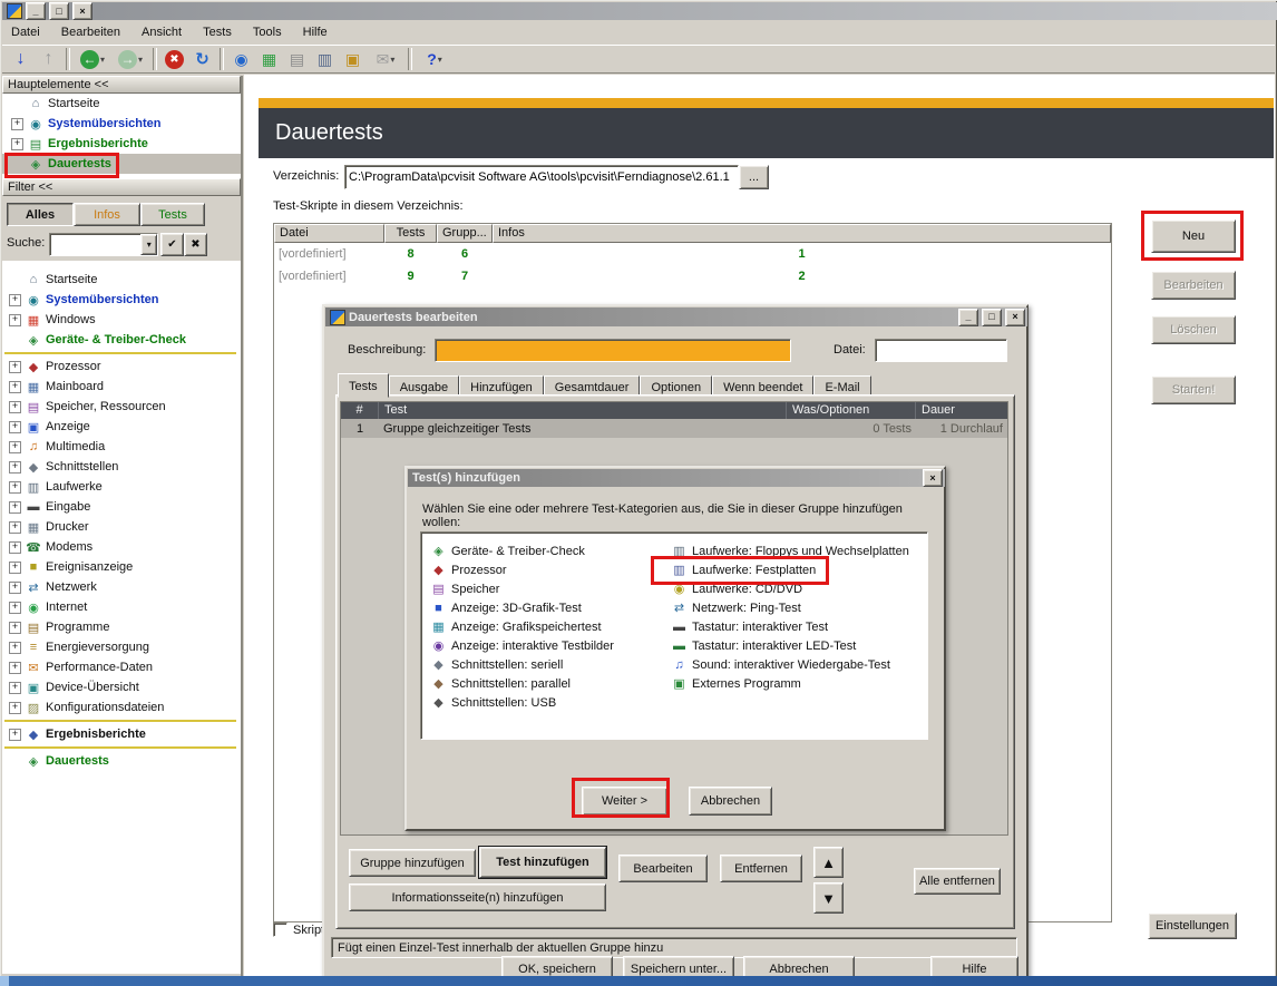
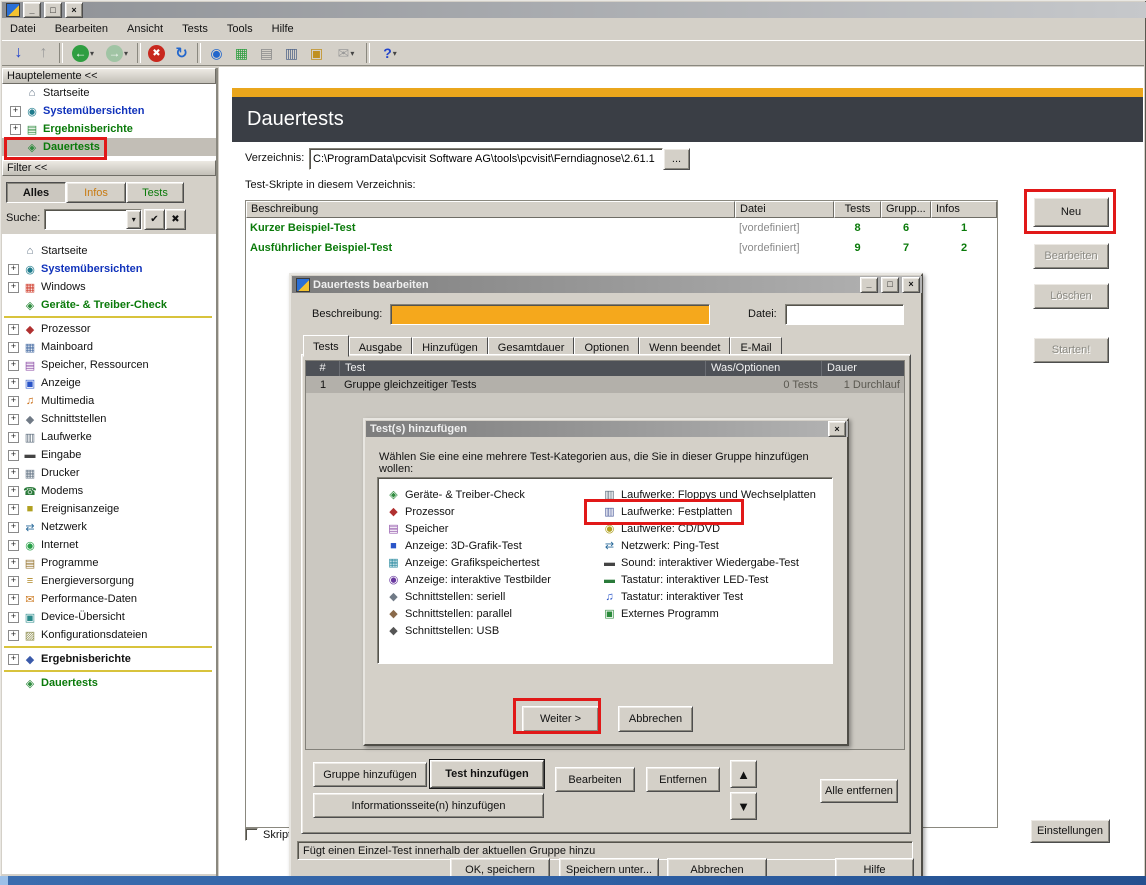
  _
  □
  ×
  Datei Bearbeiten Ansicht Tests Tools Hilfe
  ↓
  ↑
  ←
  →
  ✖
  ↻
  ◉
  ▦
  ▤
  ▥
  ▣
  ✉
  ?
  Hauptelemente <<
  ⌂
  Startseite
  ◉
  Systemübersichten
  ▤
  Ergebnisberichte
  ◈
  Dauertests
  Filter <<
  Alles
  Infos
  Tests
  Suche:
  ▾
  ✔
  ✖
  ⌂
  Startseite
  ◉
  Systemübersichten
  ▦
  Windows
  ◈
  Geräte- & Treiber-Check
  ◆
  Prozessor
  ▦
  Mainboard
  ▤
  Speicher, Ressourcen
  ▣
  Anzeige
  ♫
  Multimedia
  ◆
  Schnittstellen
  ▥
  Laufwerke
  ▬
  Eingabe
  ▦
  Drucker
  ☎
  Modems
  ■
  Ereignisanzeige
  ⇄
  Netzwerk
  ◉
  Internet
  ▤
  Programme
  ≡
  Energieversorgung
  ✉
  Performance-Daten
  ▣
  Device-Übersicht
  ▨
  Konfigurationsdateien
  ◆
  Ergebnisberichte
  ◈
  Dauertests
  Dauertests
  Verzeichnis:
  C:\ProgramData\pcvisit Software AG\tools\pcvisit\Ferndiagnose\2.61.1
  ...
  Test-Skripte in diesem Verzeichnis:
+ Beschreibung
  Datei
  Tests
  Grupp...
  Infos
+ Kurzer Beispiel-Test
  [vordefiniert]
  8
  6
  1
+ Ausführlicher Beispiel-Test
  [vordefiniert]
  9
  7
  2
  Neu
  Bearbeiten
  Löschen
  Starten!
  Einstellungen
  Skrip
  Dauertests bearbeiten
  _
  □
  ×
  Beschreibung:
  Datei:
  Tests
  Ausgabe
  Hinzufügen
  Gesamtdauer
  Optionen
  Wenn beendet
  E-Mail
  #
  Test
  Was/Optionen
  Dauer
  1
  Gruppe gleichzeitiger Tests
  0 Tests
  1 Durchlauf
  Gruppe hinzufügen
  Test hinzufügen
  Informationsseite(n) hinzufügen
  Bearbeiten
  Entfernen
  ▲
  ▼
  Alle entfernen
  Fügt einen Einzel-Test innerhalb der aktuellen Gruppe hinzu
  OK, speichern
  Speichern unter...
  Abbrechen
  Hilfe
  Test(s) hinzufügen
  ×
- Wählen Sie eine oder mehrere Test-Kategorien aus, die Sie in dieser Gruppe hinzufügen wollen:
+ Wählen Sie eine eine mehrere Test-Kategorien aus, die Sie in dieser Gruppe hinzufügen wollen:
  ◈
  Geräte- & Treiber-Check
  ◆
  Prozessor
  ▤
  Speicher
  ■
  Anzeige: 3D-Grafik-Test
  ▦
  Anzeige: Grafikspeichertest
  ◉
  Anzeige: interaktive Testbilder
  ◆
  Schnittstellen: seriell
  ◆
  Schnittstellen: parallel
  ◆
  Schnittstellen: USB
  ▥
  Laufwerke: Floppys und Wechselplatten
  ▥
  Laufwerke: Festplatten
  ◉
  Laufwerke: CD/DVD
  ⇄
  Netzwerk: Ping-Test
  ▬
- Tastatur: interaktiver Test
+ Sound: interaktiver Wiedergabe-Test
  ▬
  Tastatur: interaktiver LED-Test
  ♫
- Sound: interaktiver Wiedergabe-Test
+ Tastatur: interaktiver Test
  ▣
  Externes Programm
  Weiter >
  Abbrechen
